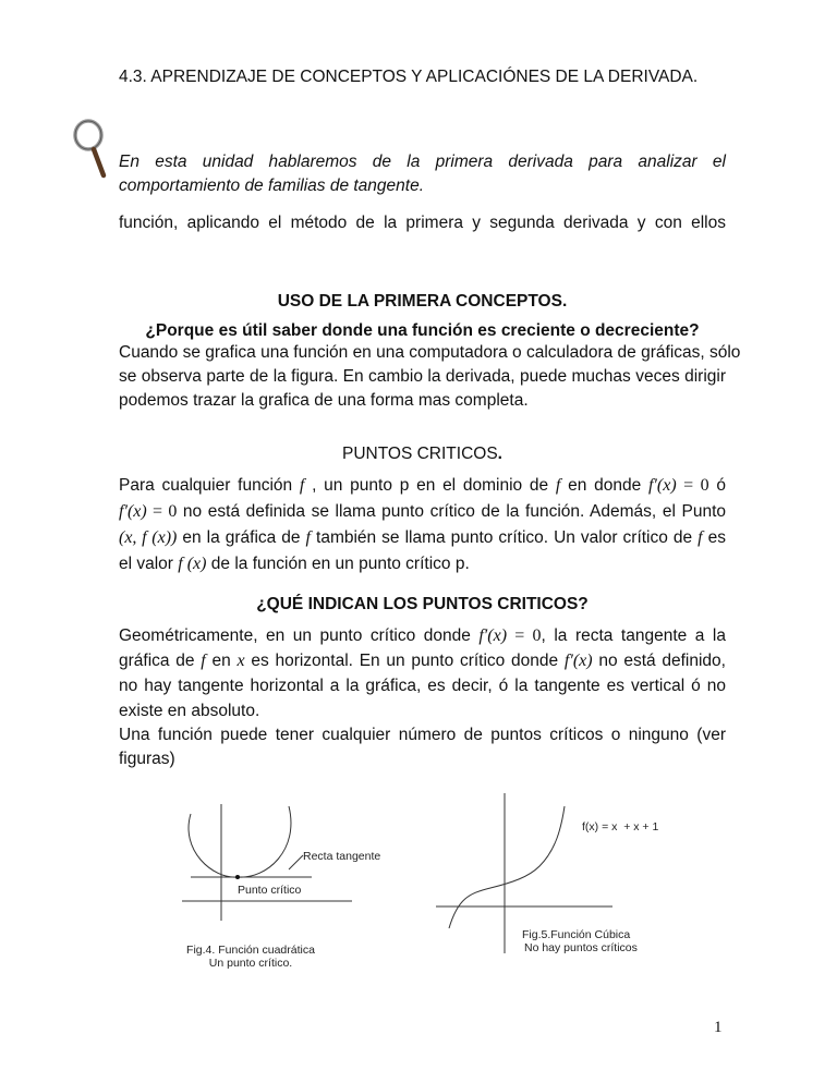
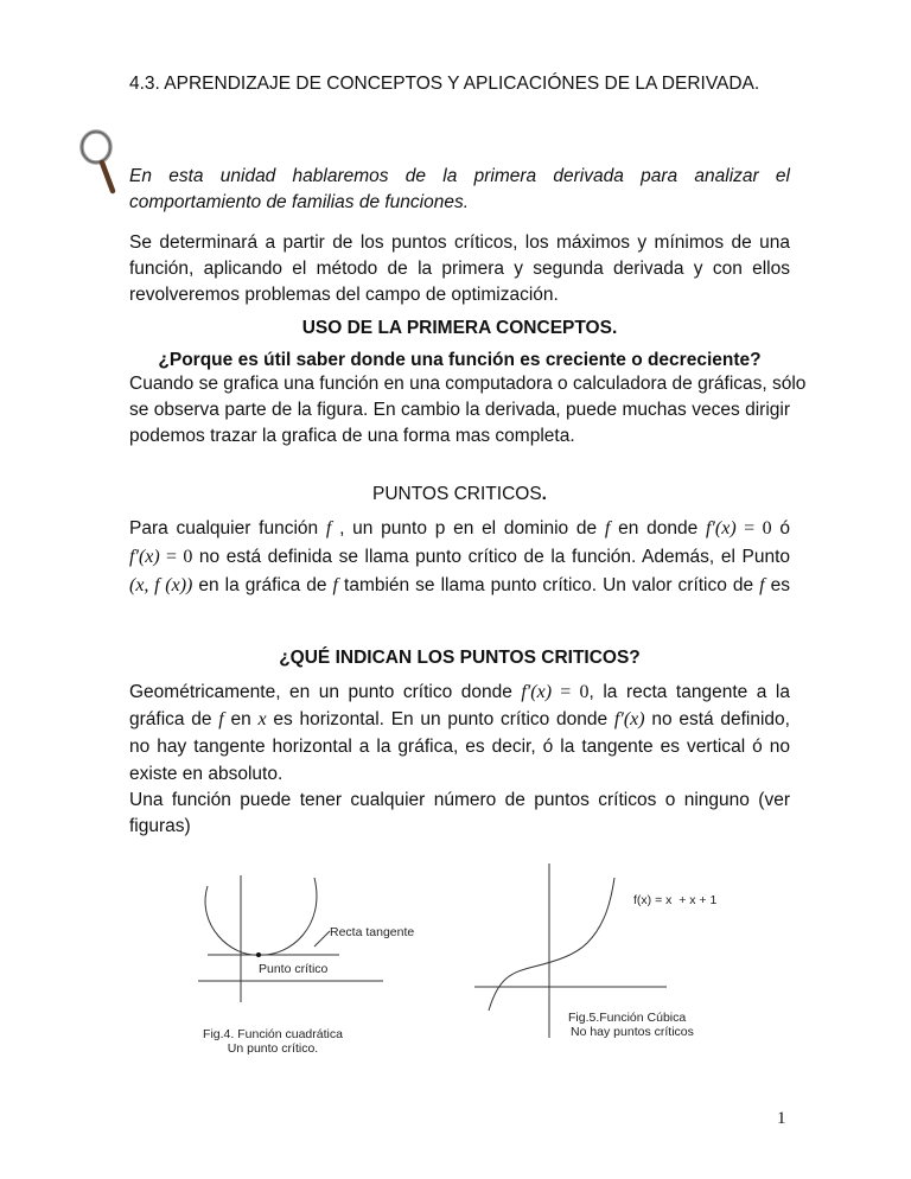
  4.3. APRENDIZAJE DE CONCEPTOS Y APLICACIÓNES DE LA DERIVADA.
  En esta unidad hablaremos de la primera derivada para analizar el
- comportamiento de familias de tangente.
+ comportamiento de familias de funciones.
+ Se determinará a partir de los puntos críticos, los máximos y mínimos de una
  función, aplicando el método de la primera y segunda derivada y con ellos
+ revolveremos problemas del campo de optimización.
  USO DE LA PRIMERA CONCEPTOS.
  ¿Porque es útil saber donde una función es creciente o decreciente?
  Cuando se grafica una función en una computadora o calculadora de gráficas, sólo
  se observa parte de la figura. En cambio la derivada, puede muchas veces dirigir
  podemos trazar la grafica de una forma mas completa.
  PUNTOS CRITICOS.
  Para cualquier función f , un punto p en el dominio de f en donde f′(x) = 0 ó
  f′(x) = 0 no está definida se llama punto crítico de la función. Además, el Punto
  (x, f (x)) en la gráfica de f también se llama punto crítico. Un valor crítico de f es
- el valor f (x) de la función en un punto crítico p.
  ¿QUÉ INDICAN LOS PUNTOS CRITICOS?
  Geométricamente, en un punto crítico donde f′(x) = 0, la recta tangente a la
  gráfica de f en x es horizontal. En un punto crítico donde f′(x) no está definido,
  no hay tangente horizontal a la gráfica, es decir, ó la tangente es vertical ó no
  existe en absoluto.
  Una función puede tener cualquier número de puntos críticos o ninguno (ver
  figuras)
  Recta tangente
  Punto crítico
  Fig.4. Función cuadrática
  Un punto crítico.
  f(x) = x + x + 1
  Fig.5.Función Cúbica
  No hay puntos críticos
  1
